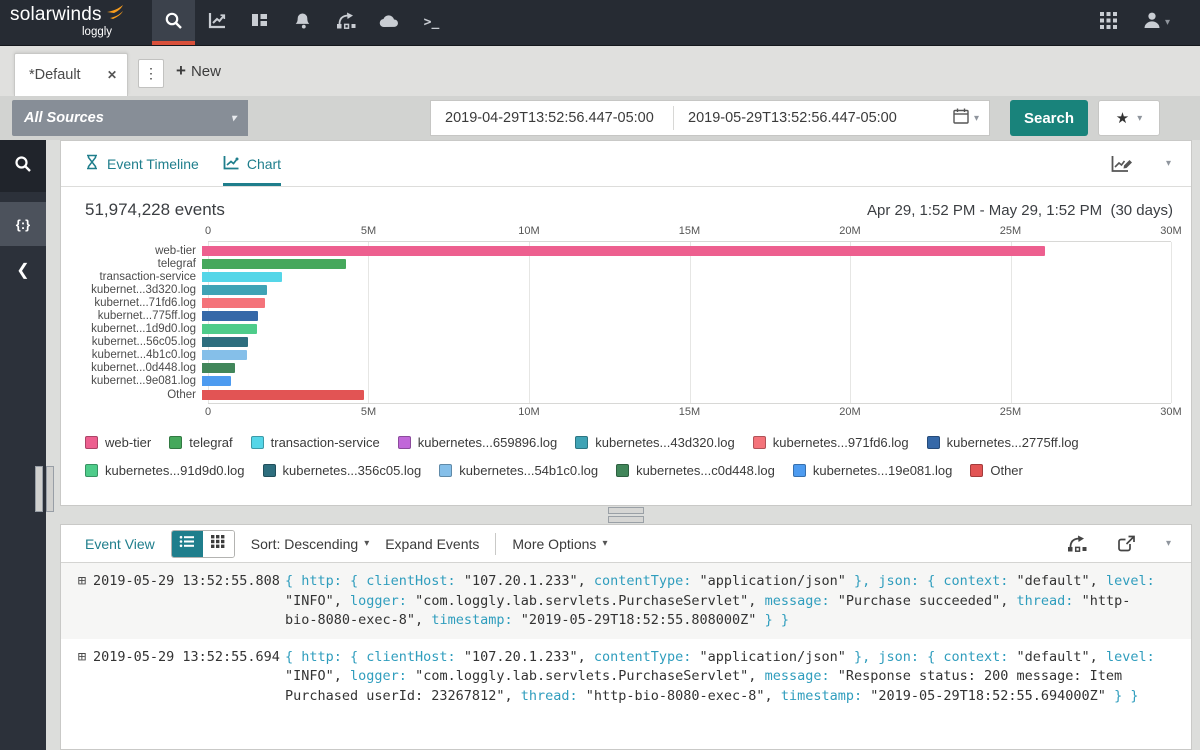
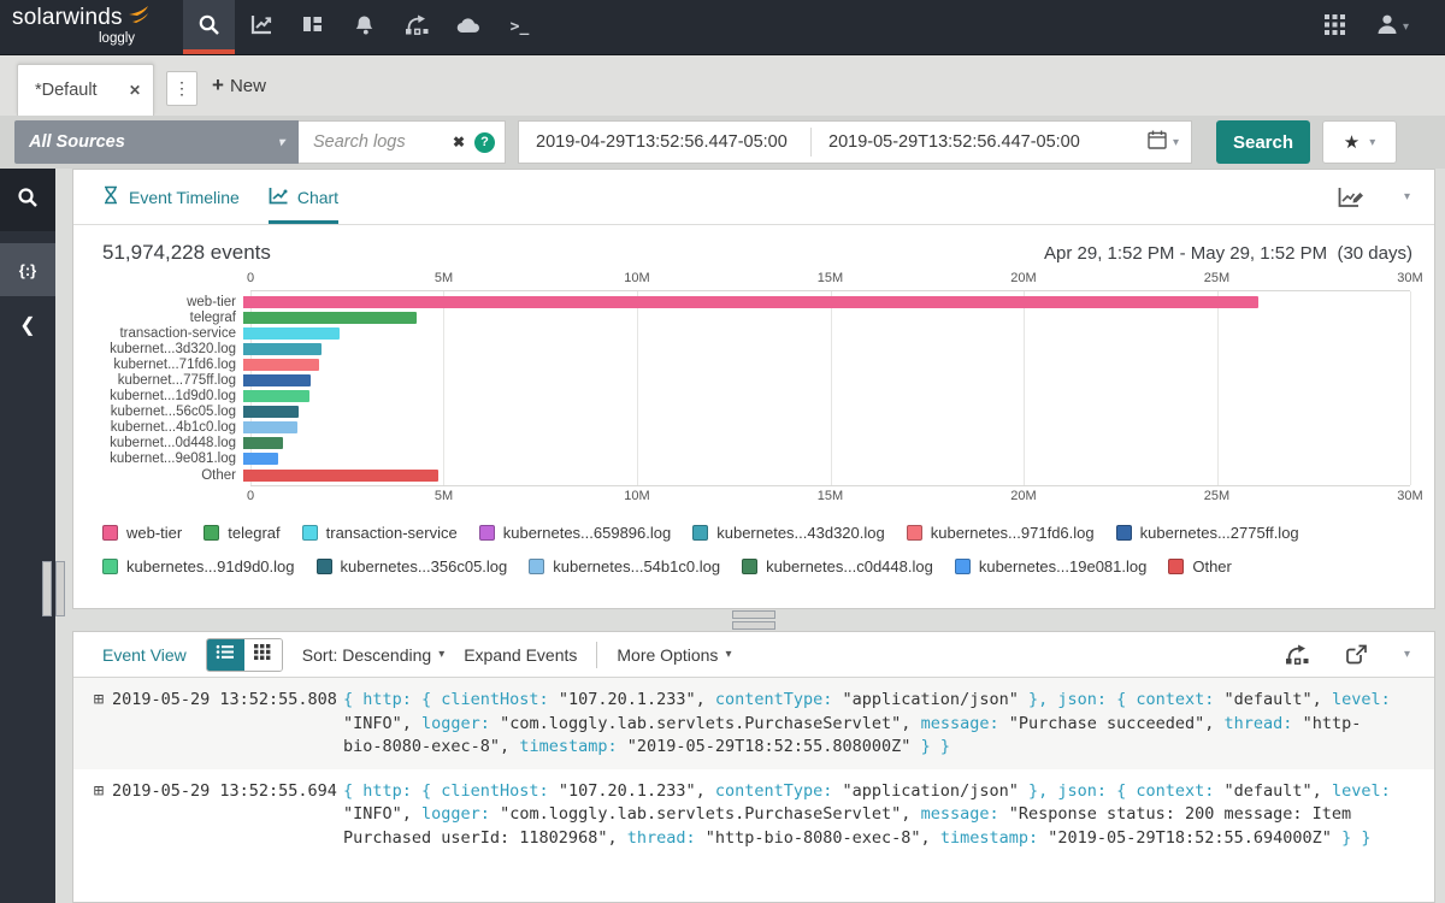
  solarwinds
  loggly
  >_
  ▾
  *Default
  ✕
  ⋮
  +
  New
  All Sources
  ▾
+ Search logs
+ ✖
+ ?
  2019-04-29T13:52:56.447-05:00
  2019-05-29T13:52:56.447-05:00
  ▾
  Search
  ★
  ▾
  {:}
  ❮
  Event Timeline
  Chart
  ▾
  51,974,228 events
  Apr 29, 1:52 PM - May 29, 1:52 PM (30 days)
  0
  5M
  10M
  15M
  20M
  25M
  30M
  web-tier
  telegraf
  transaction-service
  kubernet...3d320.log
  kubernet...71fd6.log
  kubernet...775ff.log
  kubernet...1d9d0.log
  kubernet...56c05.log
  kubernet...4b1c0.log
  kubernet...0d448.log
  kubernet...9e081.log
  Other
  0
  5M
  10M
  15M
  20M
  25M
  30M
  web-tier
  telegraf
  transaction-service
  kubernetes...659896.log
  kubernetes...43d320.log
  kubernetes...971fd6.log
  kubernetes...2775ff.log
  kubernetes...91d9d0.log
  kubernetes...356c05.log
  kubernetes...54b1c0.log
  kubernetes...c0d448.log
  kubernetes...19e081.log
  Other
  Event View
  Sort: Descending
  ▾
  Expand Events
  More Options
  ▾
  ▾
  ⊞
  2019-05-29 13:52:55.808
  { http: { clientHost: "107.20.1.233", contentType: "application/json" }, json: { context: "default", level: "INFO", logger: "com.loggly.lab.servlets.PurchaseServlet", message: "Purchase succeeded", thread: "http-bio-8080-exec-8", timestamp: "2019-05-29T18:52:55.808000Z" } }
  ⊞
  2019-05-29 13:52:55.694
- { http: { clientHost: "107.20.1.233", contentType: "application/json" }, json: { context: "default", level: "INFO", logger: "com.loggly.lab.servlets.PurchaseServlet", message: "Response status: 200 message: Item Purchased userId: 23267812", thread: "http-bio-8080-exec-8", timestamp: "2019-05-29T18:52:55.694000Z" } }
+ { http: { clientHost: "107.20.1.233", contentType: "application/json" }, json: { context: "default", level: "INFO", logger: "com.loggly.lab.servlets.PurchaseServlet", message: "Response status: 200 message: Item Purchased userId: 11802968", thread: "http-bio-8080-exec-8", timestamp: "2019-05-29T18:52:55.694000Z" } }
